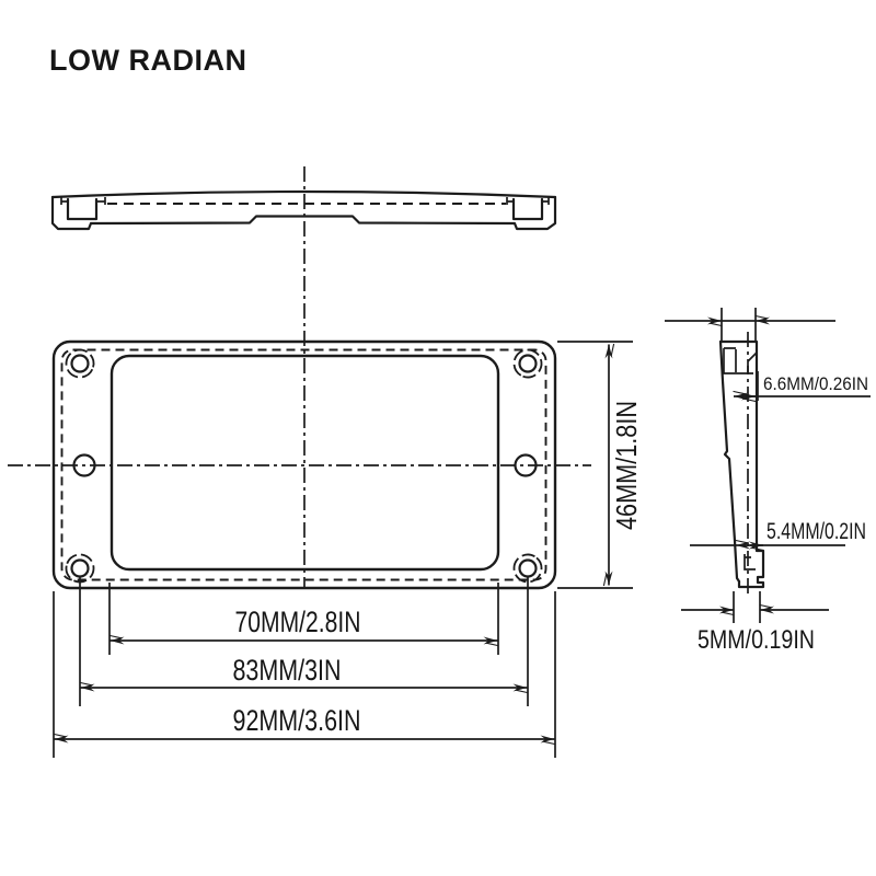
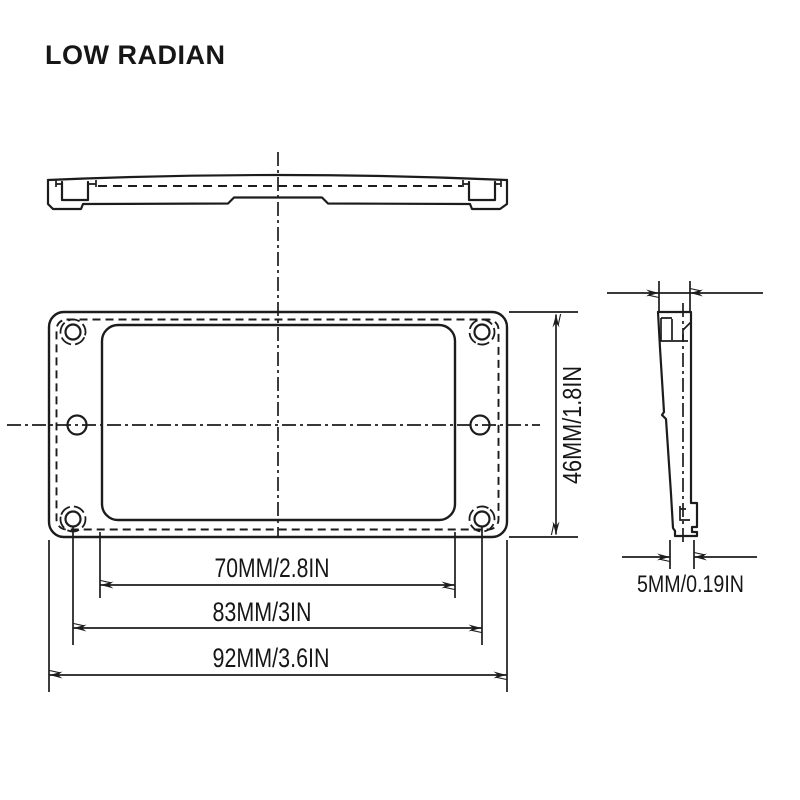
  LOW RADIAN
  70MM/2.8IN
  83MM/3IN
  92MM/3.6IN
- 6.6MM/0.26IN
- 5.4MM/0.2IN
  5MM/0.19IN
